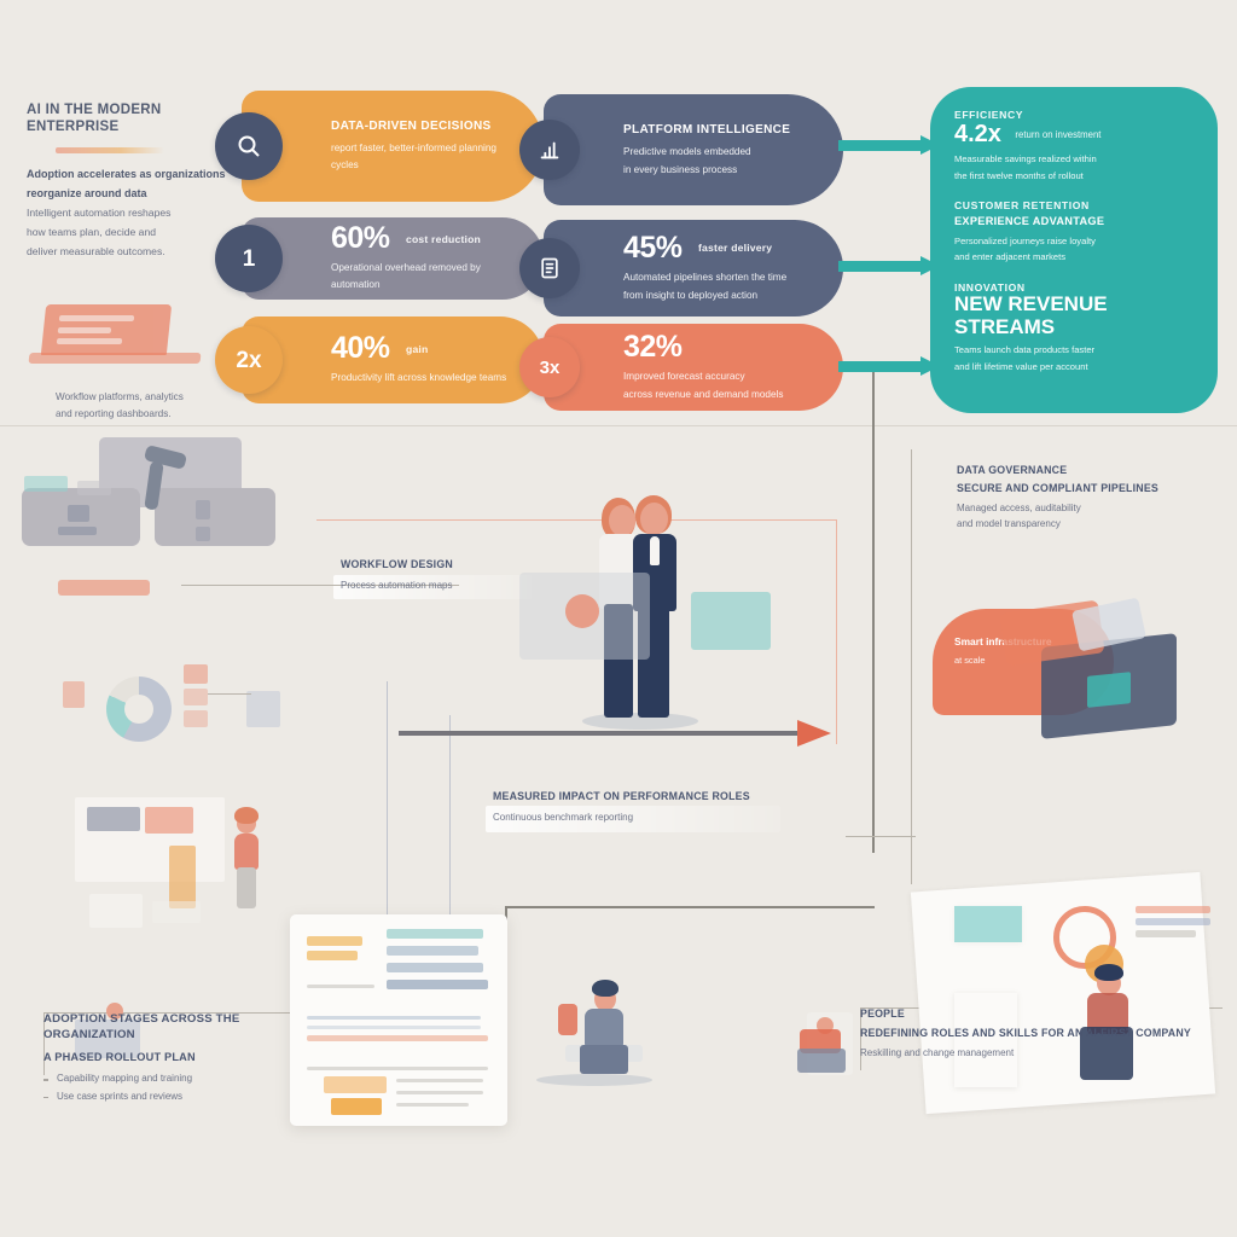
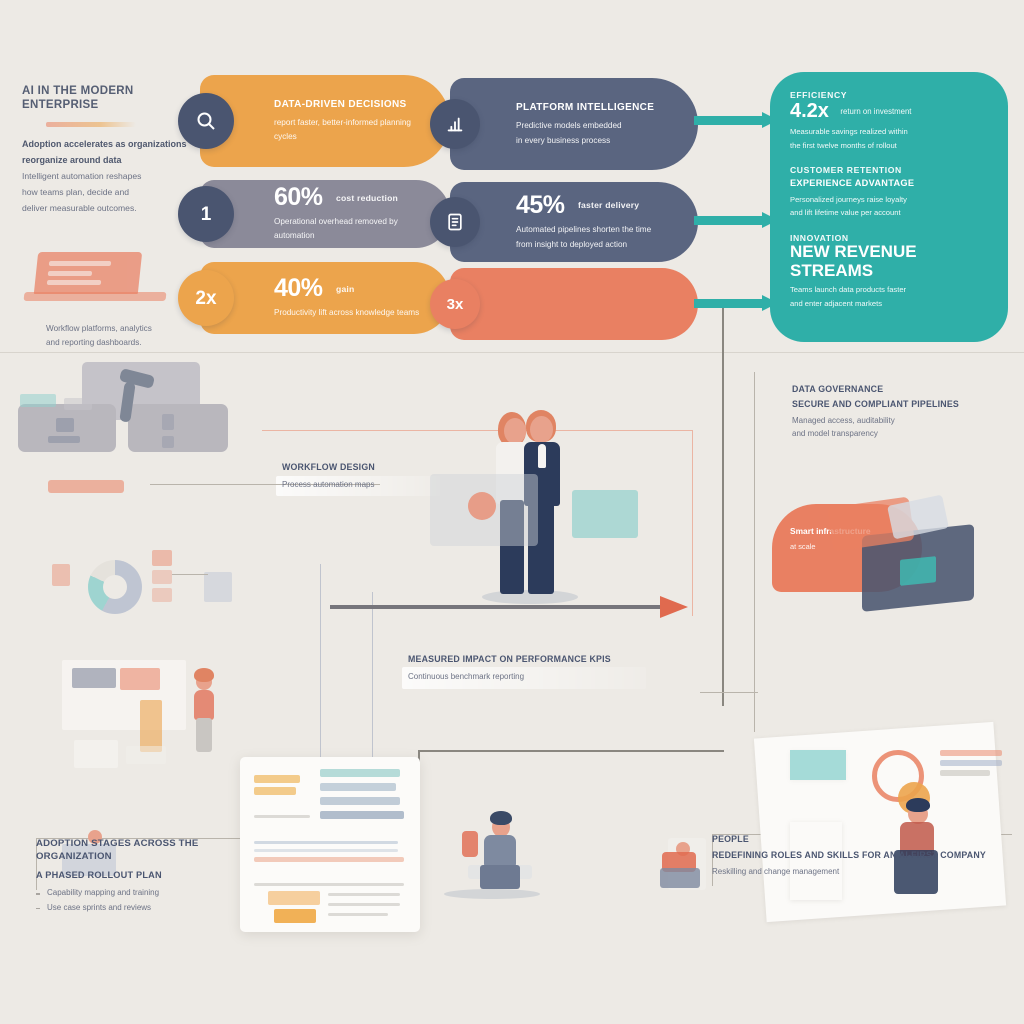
  AI IN THE MODERN ENTERPRISE
  Adoption accelerates as organizations reorganize around data
  Intelligent automation reshapes
  how teams plan, decide and
  deliver measurable outcomes.
  Workflow platforms, analytics
  and reporting dashboards.
  DATA-DRIVEN DECISIONS
  report faster, better-informed planning cycles
  1
  60% cost reduction
  Operational overhead removed by automation
  2x
  40% gain
  Productivity lift across knowledge teams
  PLATFORM INTELLIGENCE
  Predictive models embedded
  in every business process
  45% faster delivery
  Automated pipelines shorten the time
  from insight to deployed action
  3x
- 32%
- Improved forecast accuracy
- across revenue and demand models
  EFFICIENCY
  4.2x return on investment
  Measurable savings realized within
  the first twelve months of rollout
  CUSTOMER RETENTION
  EXPERIENCE ADVANTAGE
  Personalized journeys raise loyalty
- and enter adjacent markets
+ and lift lifetime value per account
  INNOVATION
  NEW REVENUE STREAMS
  Teams launch data products faster
- and lift lifetime value per account
+ and enter adjacent markets
  WORKFLOW DESIGN
  Process automation maps
- MEASURED IMPACT ON PERFORMANCE ROLES
+ MEASURED IMPACT ON PERFORMANCE KPIS
  Continuous benchmark reporting
  DATA GOVERNANCE
  SECURE AND COMPLIANT PIPELINES
  Managed access, auditability
  and model transparency
  Smart infrastructure
  at scale
  ADOPTION STAGES ACROSS THE ORGANIZATION
  A PHASED ROLLOUT PLAN
  Capability mapping and training
  Use case sprints and reviews
  PEOPLE
  REDEFINING ROLES AND SKILLS FOR AN AI-FIRST COMPANY
  Reskilling and change management
